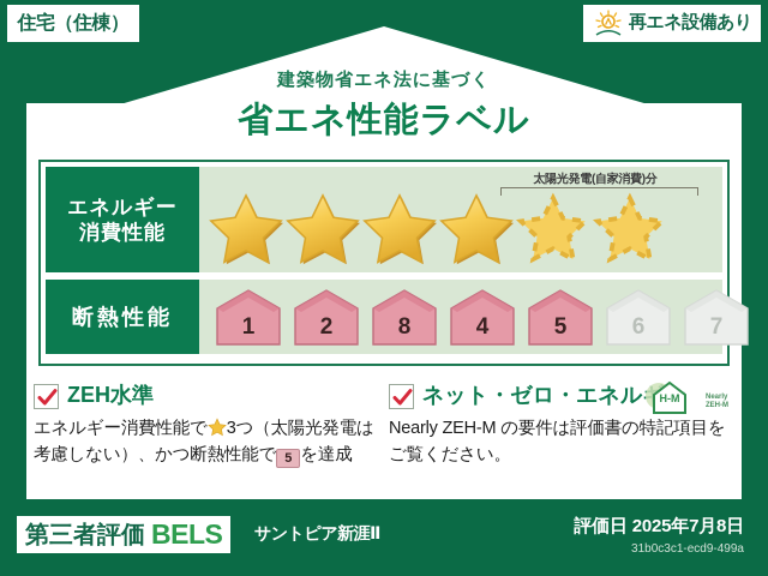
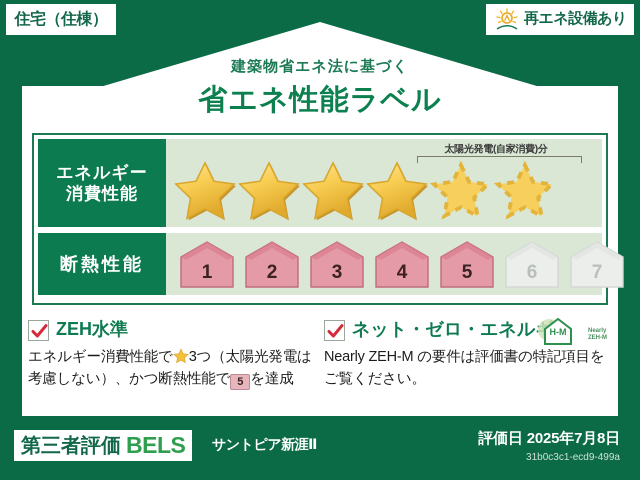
  住宅（住棟）
  再エネ設備あり
  建築物省エネ法に基づく
  省エネ性能ラベル
  エネルギー
  消費性能
  太陽光発電(自家消費)分
  断熱性能
  1
  2
- 8
+ 3
  4
  5
  6
  7
  ZEH水準
  エネルギー消費性能で 3つ（太陽光発電は考慮しない）、かつ断熱性能で 5 を達成
  ネット・ゼロ・エネル
  H-M
  Nearly ZEH-M の要件は評価書の特記項目をご覧ください。
  第三者評価
  BELS
  サントピア新涯Ⅱ
  評価日 2025年7月8日
  31b0c3c1-ecd9-499a
